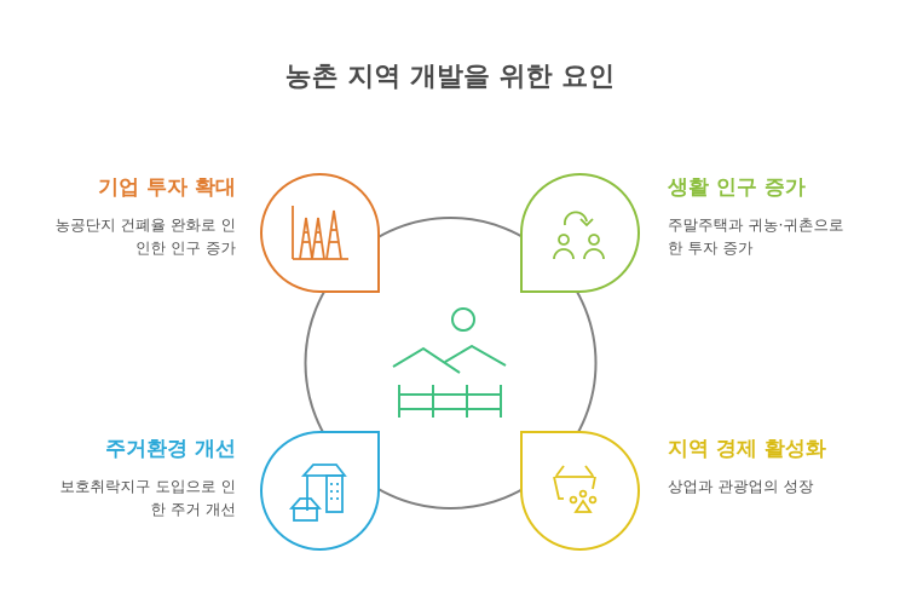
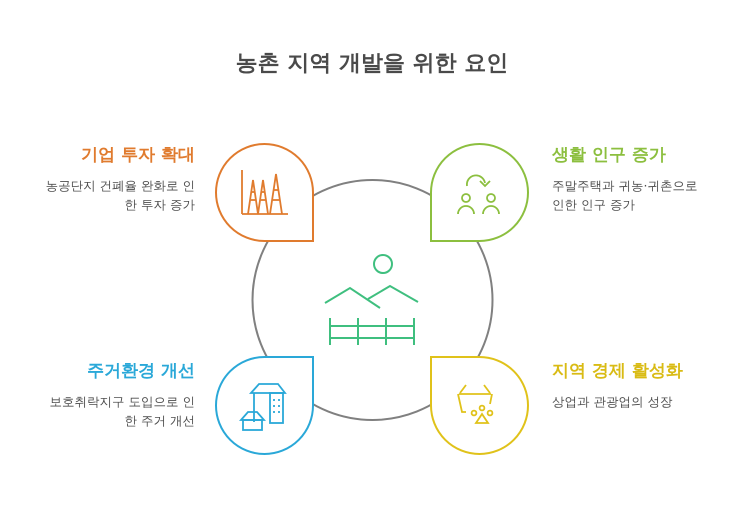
  농촌 지역 개발을 위한 요인
  기업 투자 확대
  농공단지 건폐율 완화로 인
- 인한 인구 증가
+ 한 투자 증가
  생활 인구 증가
  주말주택과 귀농·귀촌으로
- 한 투자 증가
+ 인한 인구 증가
  주거환경 개선
  보호취락지구 도입으로 인
  한 주거 개선
  지역 경제 활성화
  상업과 관광업의 성장
